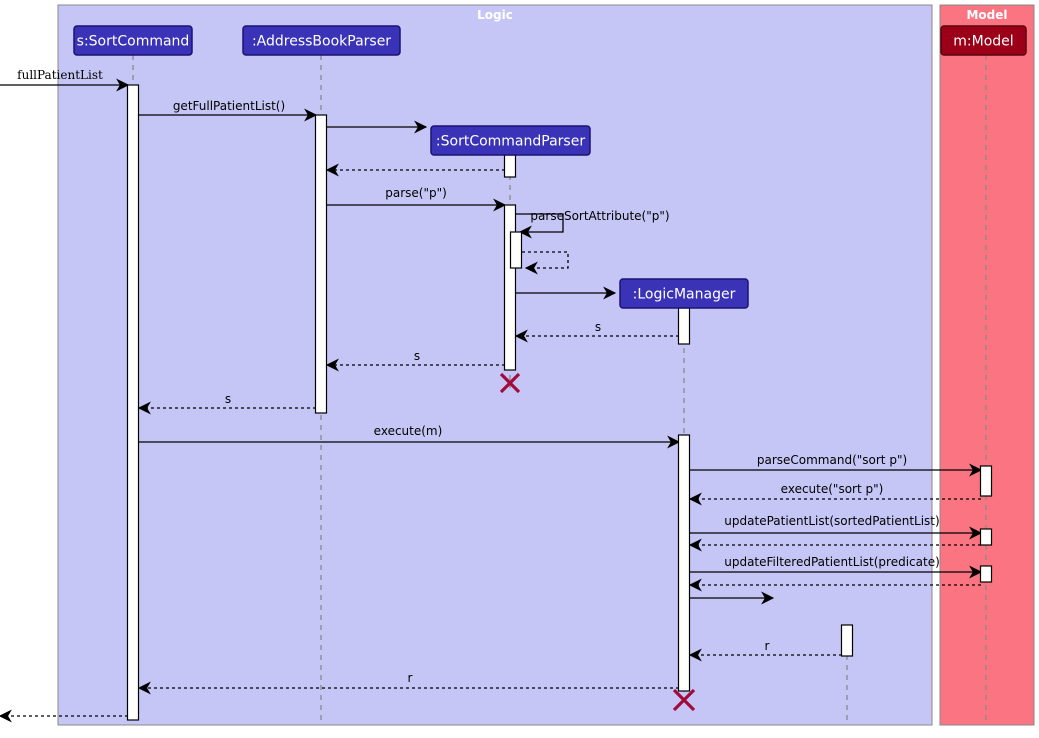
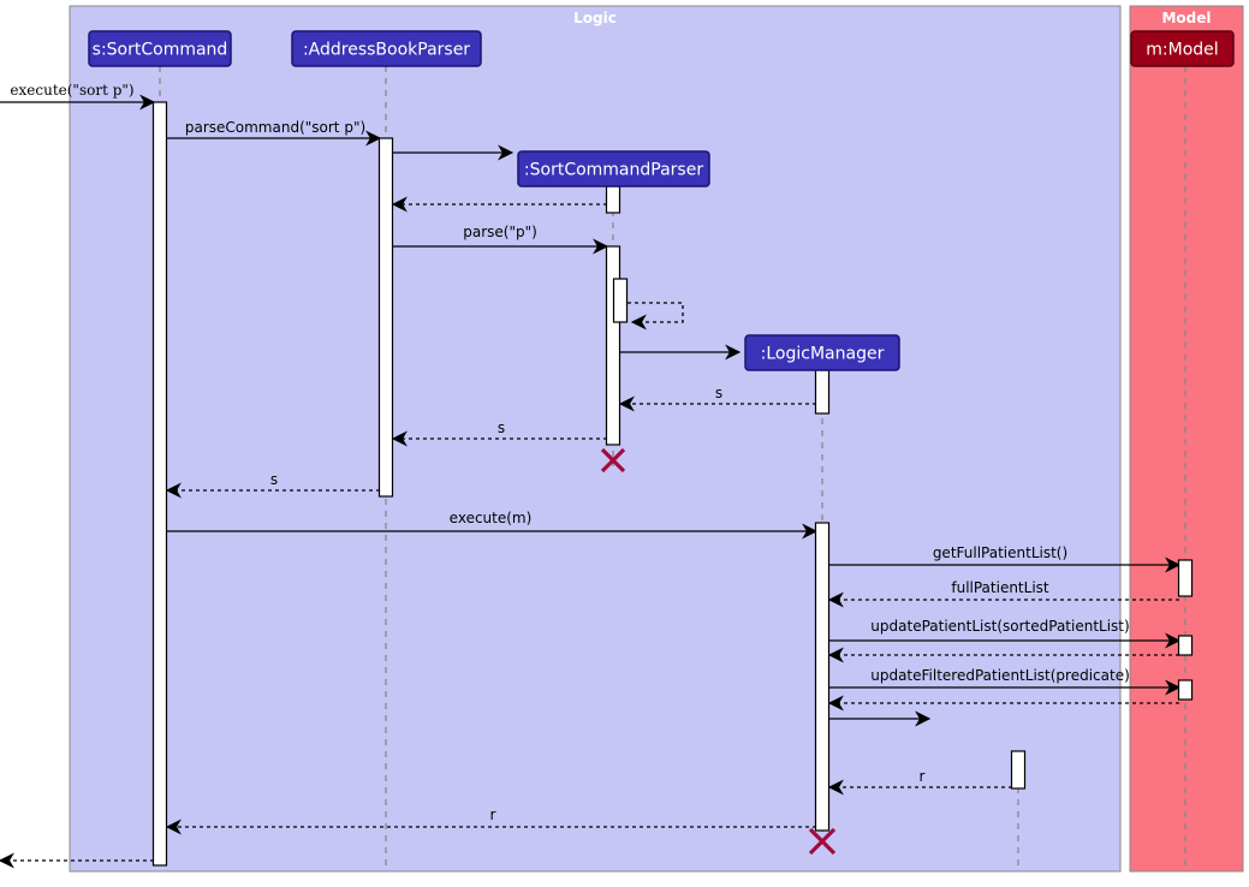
  Logic
  Model
- fullPatientList
+ execute("sort p")
- getFullPatientList()
+ parseCommand("sort p")
  parse("p")
- parseSortAttribute("p")
  s
  s
  s
  execute(m)
- parseCommand("sort p")
+ getFullPatientList()
- execute("sort p")
+ fullPatientList
  updatePatientList(sortedPatientList)
  updateFilteredPatientList(predicate)
  r
  r
  s:SortCommand
  :AddressBookParser
  :SortCommandParser
  :LogicManager
  m:Model
